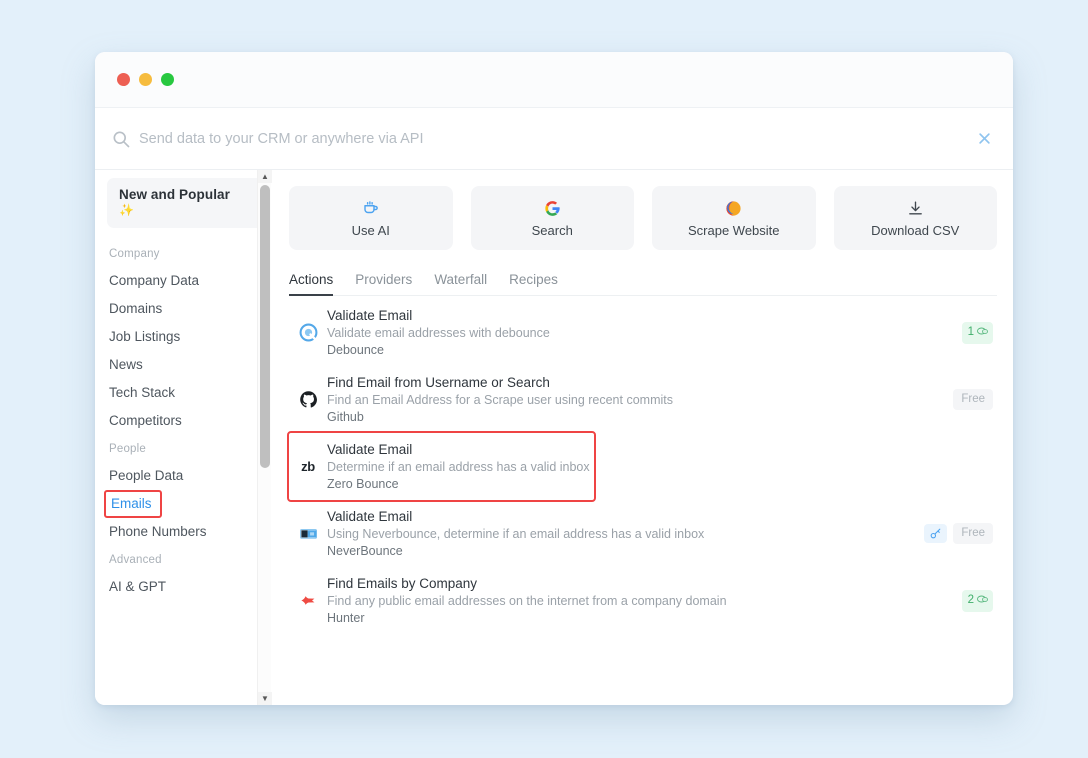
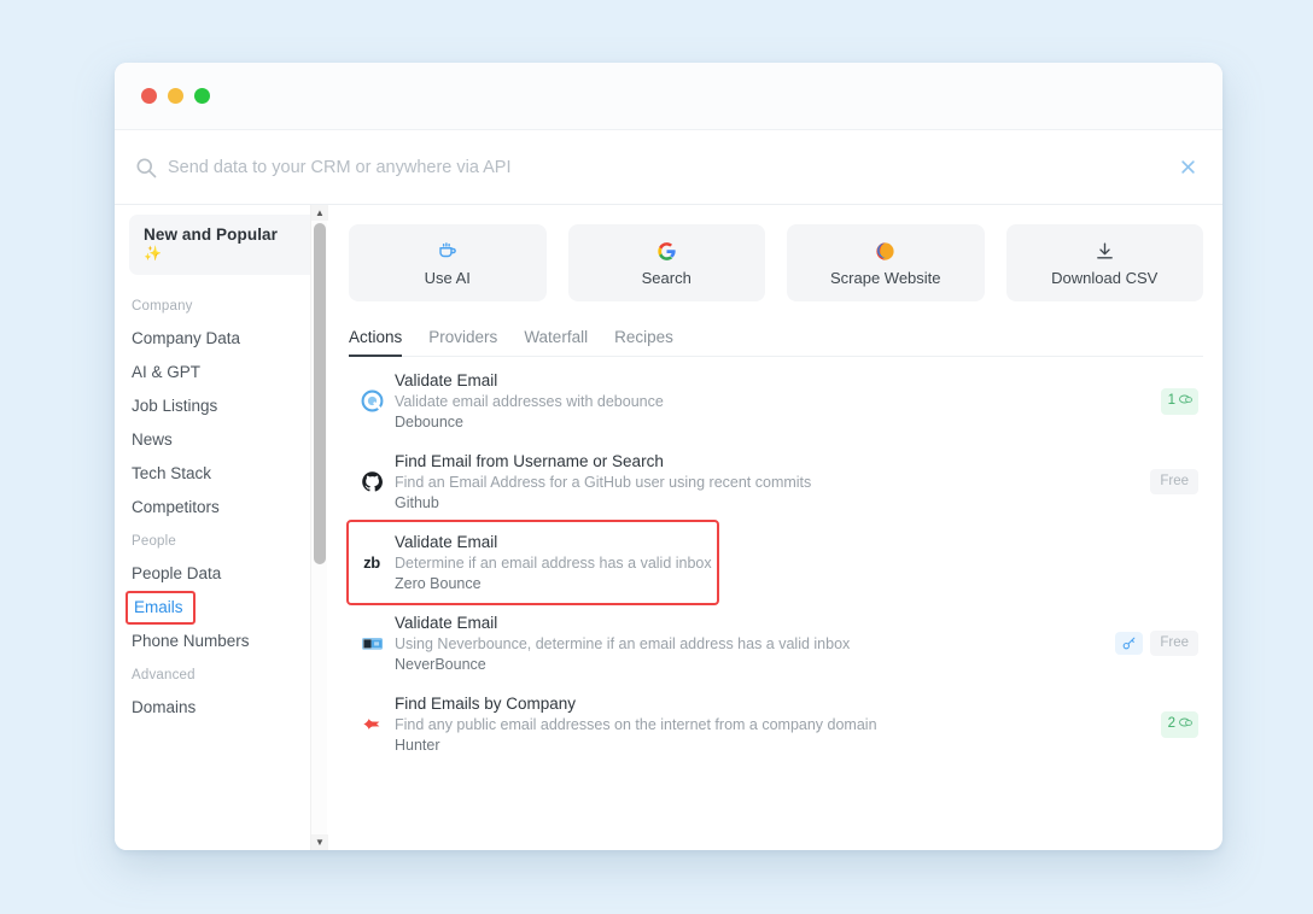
  Send data to your CRM or anywhere via API
  New and Popular
  ✨
  Company
  Company Data
- Domains
+ AI & GPT
  Job Listings
  News
  Tech Stack
  Competitors
  People
  People Data
  Emails
  Phone Numbers
  Advanced
- AI & GPT
+ Domains
  ▲
  ▼
  Use AI
  Search
  Scrape Website
  Download CSV
  Actions
  Providers
  Waterfall
  Recipes
  Validate Email
  Validate email addresses with debounce
  Debounce
  1
  Find Email from Username or Search
- Find an Email Address for a Scrape user using recent commits
+ Find an Email Address for a GitHub user using recent commits
  Github
  Free
  zb
  Validate Email
  Determine if an email address has a valid inbox
  Zero Bounce
  Validate Email
  Using Neverbounce, determine if an email address has a valid inbox
  NeverBounce
  Free
  Find Emails by Company
  Find any public email addresses on the internet from a company domain
  Hunter
  2
